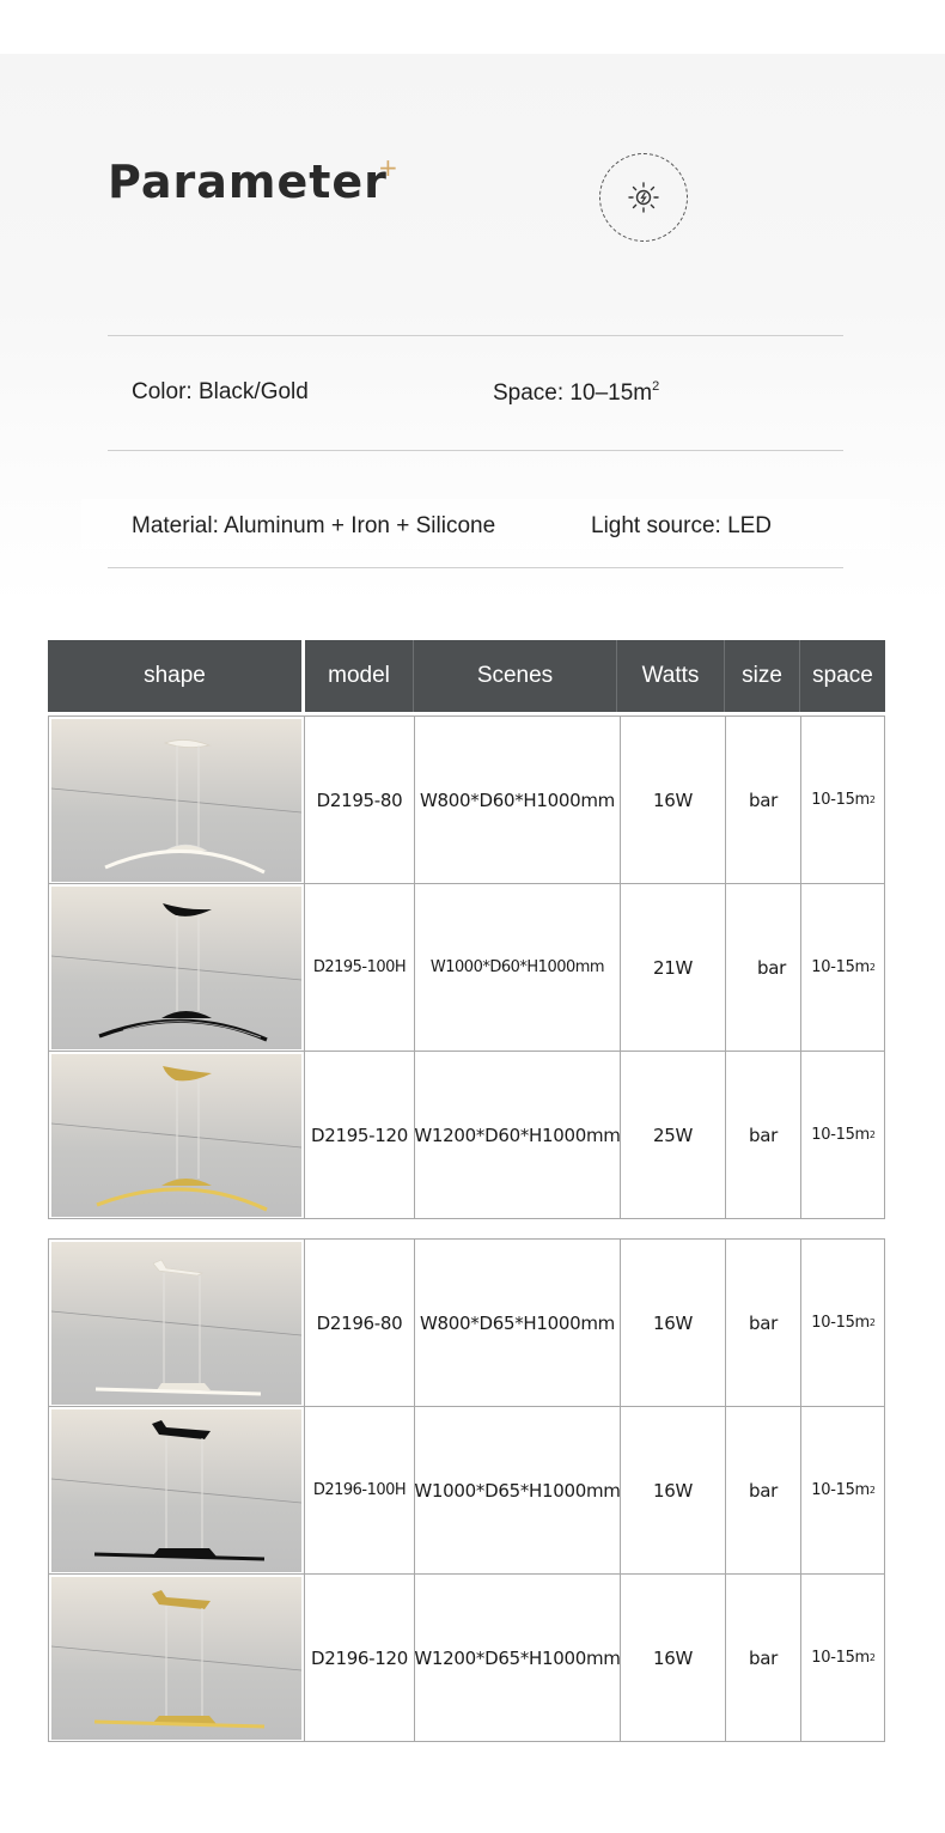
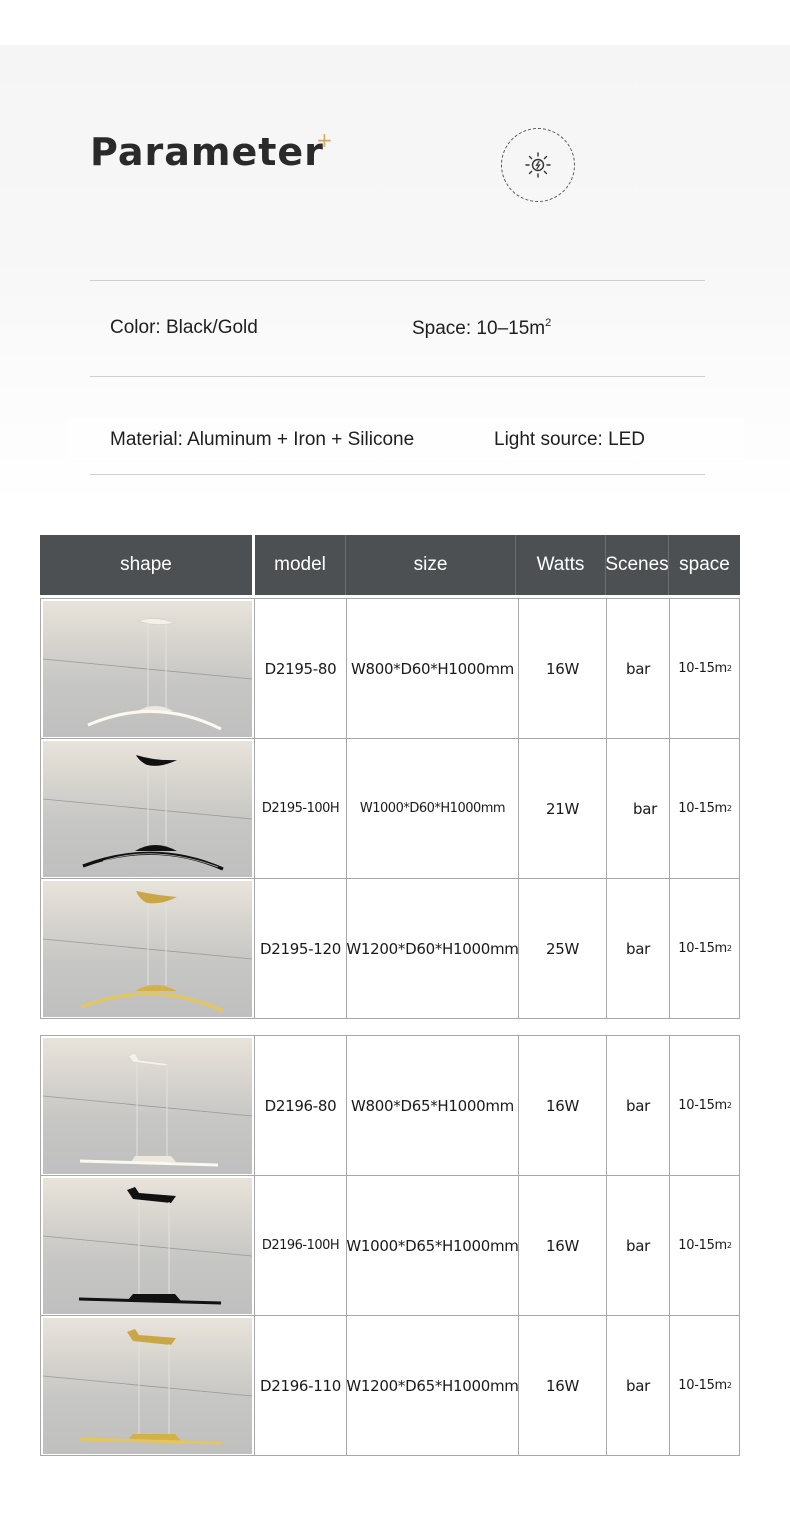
  Parameter
  +
  Color: Black/Gold
  Space: 10–15m2
  Material: Aluminum + Iron + Silicone
  Light source: LED
  shape
  model
- Scenes
+ size
  Watts
- size
+ Scenes
  space
  D2195-80
  W800*D60*H1000mm
  16W
  bar
  10-15m
  2
  D2195-100H
  W1000*D60*H1000mm
  21W
  bar
  10-15m
  2
  D2195-120
  W1200*D60*H1000mm
  25W
  bar
  10-15m
  2
  D2196-80
  W800*D65*H1000mm
  16W
  bar
  10-15m
  2
  D2196-100H
  W1000*D65*H1000mm
  16W
  bar
  10-15m
  2
- D2196-120
+ D2196-110
  W1200*D65*H1000mm
  16W
  bar
  10-15m
  2
